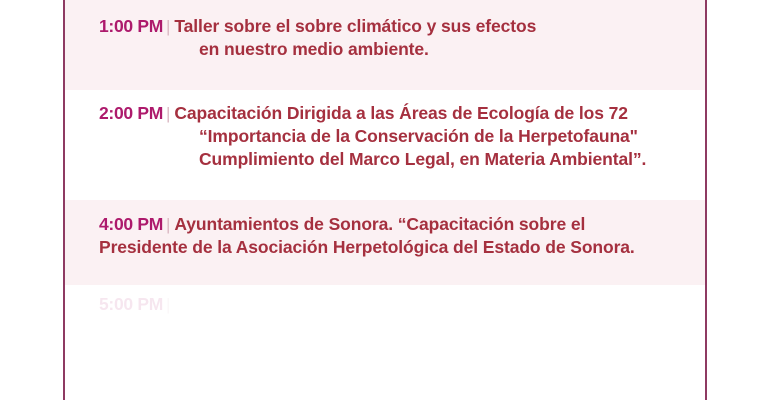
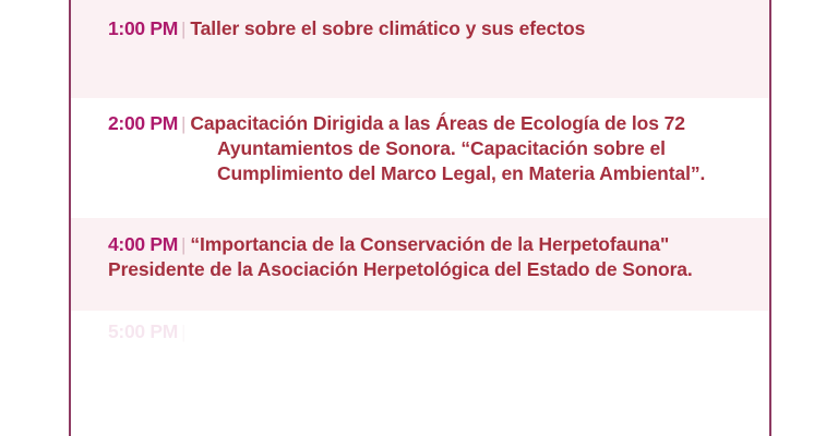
  1:00 PM | Taller sobre el sobre climático y sus efectos
- en nuestro medio ambiente.
  2:00 PM | Capacitación Dirigida a las Áreas de Ecología de los 72
- “Importancia de la Conservación de la Herpetofauna"
+ Ayuntamientos de Sonora. “Capacitación sobre el
  Cumplimiento del Marco Legal, en Materia Ambiental”.
- 4:00 PM | Ayuntamientos de Sonora. “Capacitación sobre el
+ 4:00 PM | “Importancia de la Conservación de la Herpetofauna"
  Presidente de la Asociación Herpetológica del Estado de Sonora.
  5:00 PM
